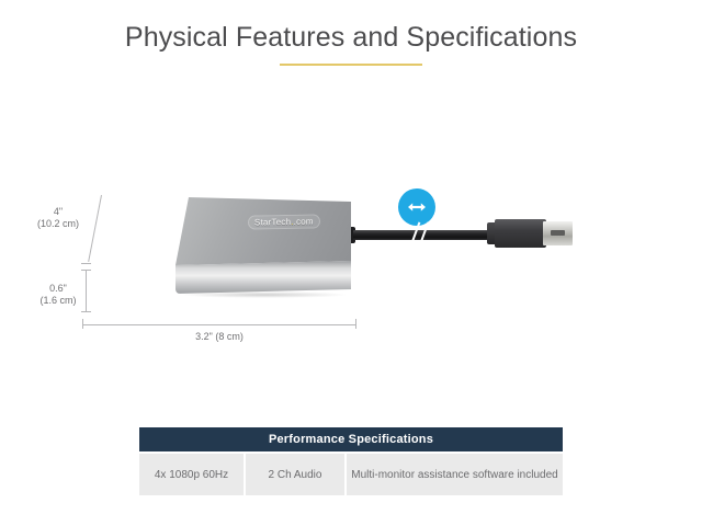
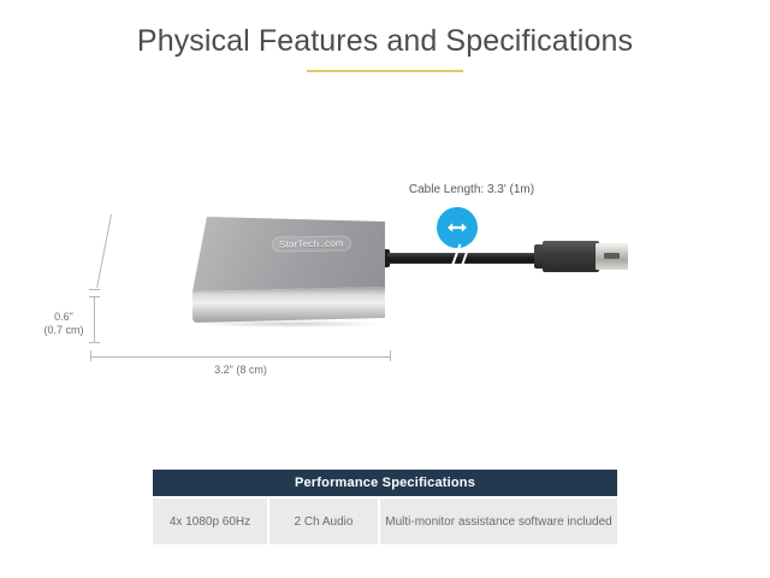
  Physical Features and Specifications
+ Cable Length: 3.3' (1m)
  StarTech..com
- 4"
- (10.2 cm)
  0.6"
- (1.6 cm)
+ (0.7 cm)
  3.2" (8 cm)
  Performance Specifications
  4x 1080p 60Hz
  2 Ch Audio
  Multi-monitor assistance software included
